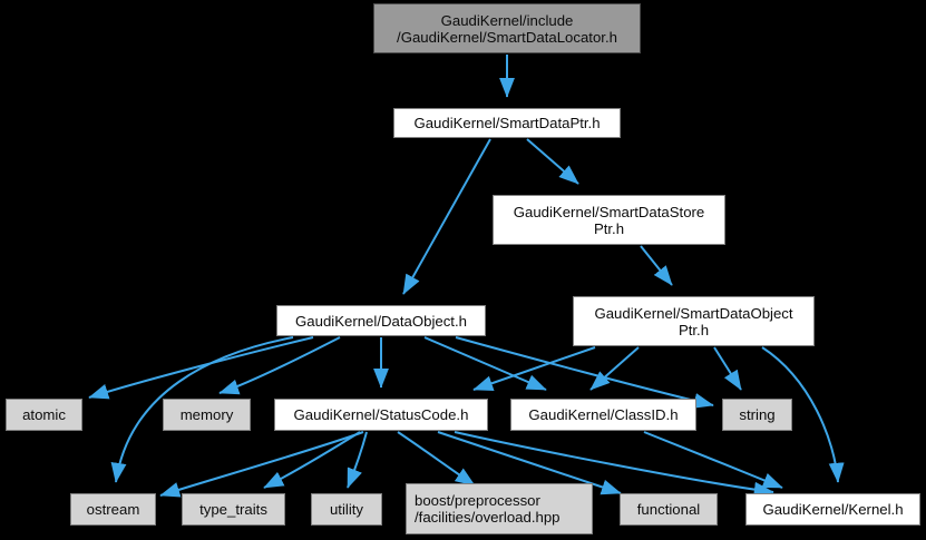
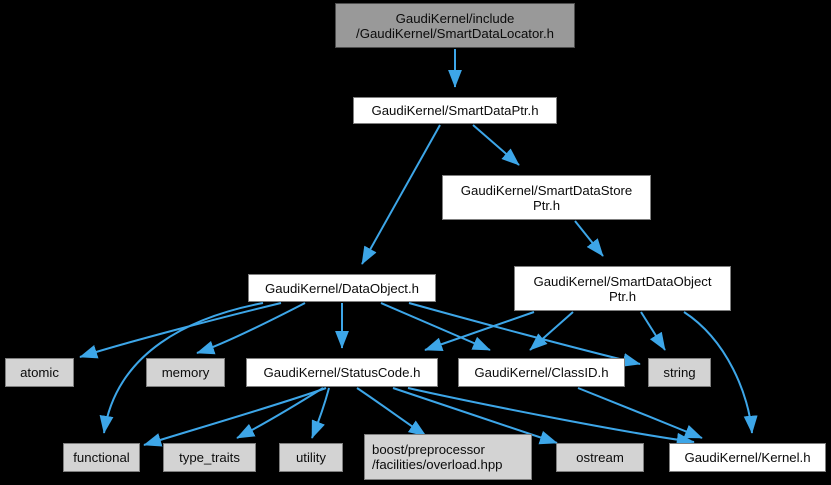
  GaudiKernel/include
  /GaudiKernel/SmartDataLocator.h
  GaudiKernel/SmartDataPtr.h
  GaudiKernel/SmartDataStore
  Ptr.h
  GaudiKernel/SmartDataObject
  Ptr.h
  GaudiKernel/DataObject.h
  atomic
  memory
  GaudiKernel/StatusCode.h
  GaudiKernel/ClassID.h
  string
- ostream
+ functional
  type_traits
  utility
  boost/preprocessor
  /facilities/overload.hpp
- functional
+ ostream
  GaudiKernel/Kernel.h
